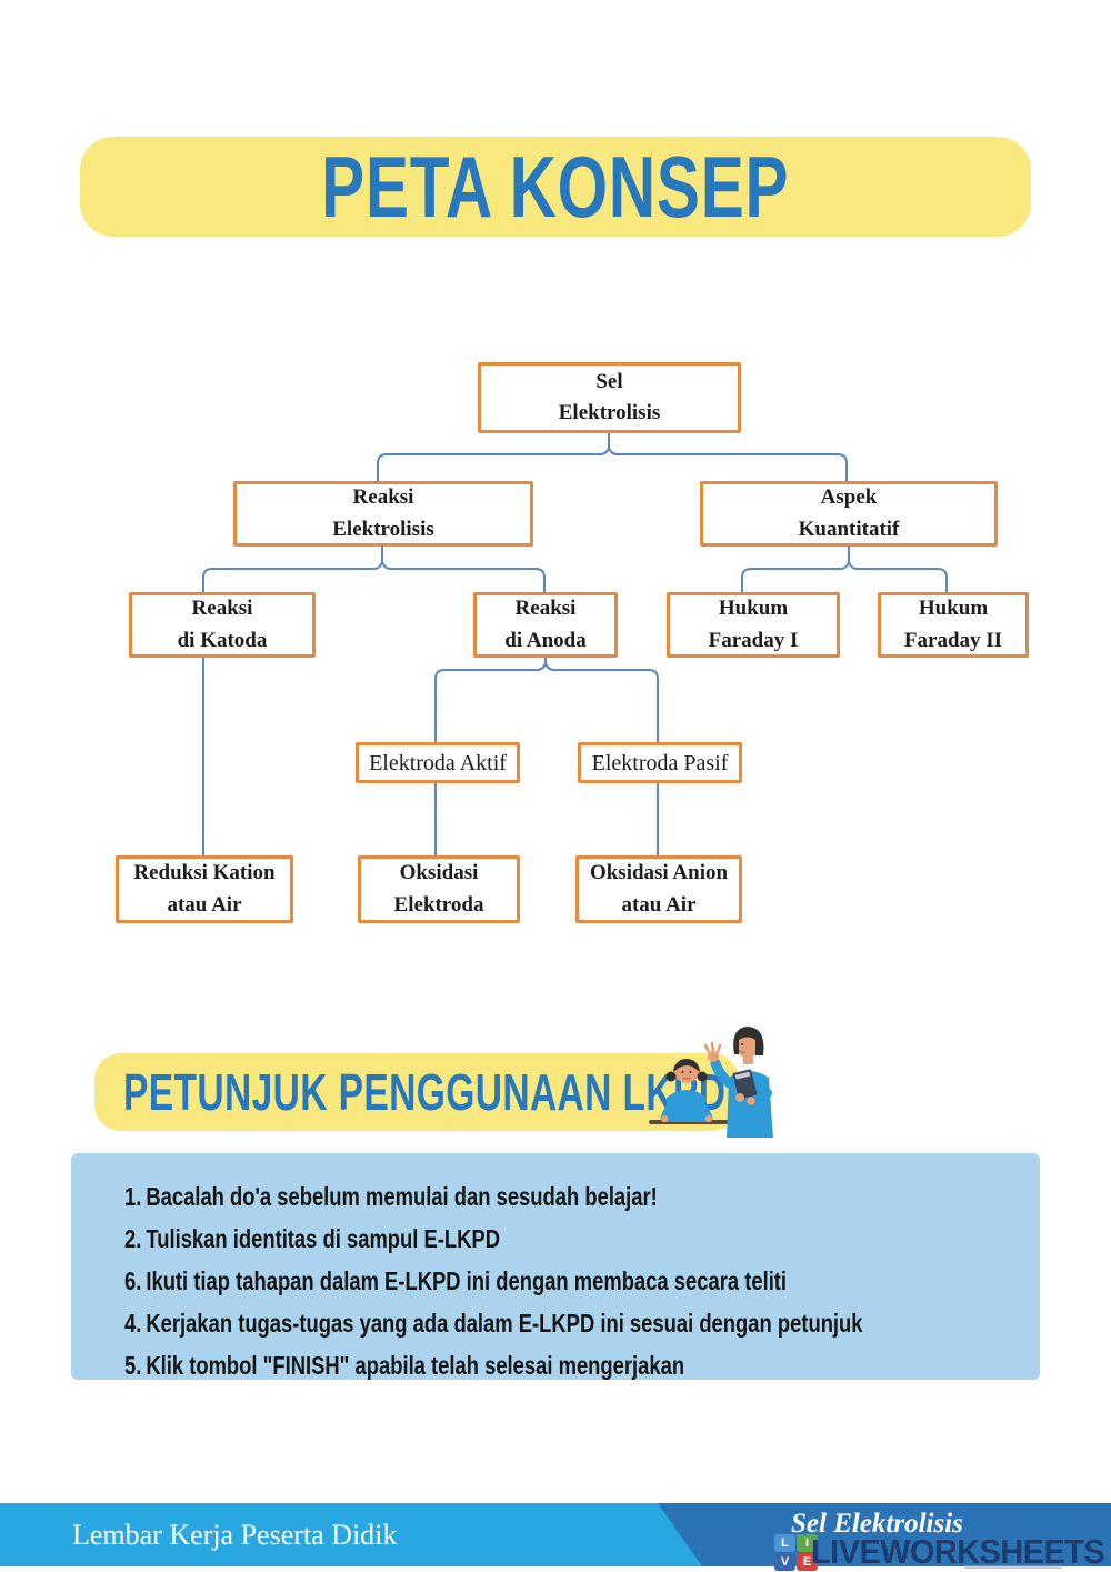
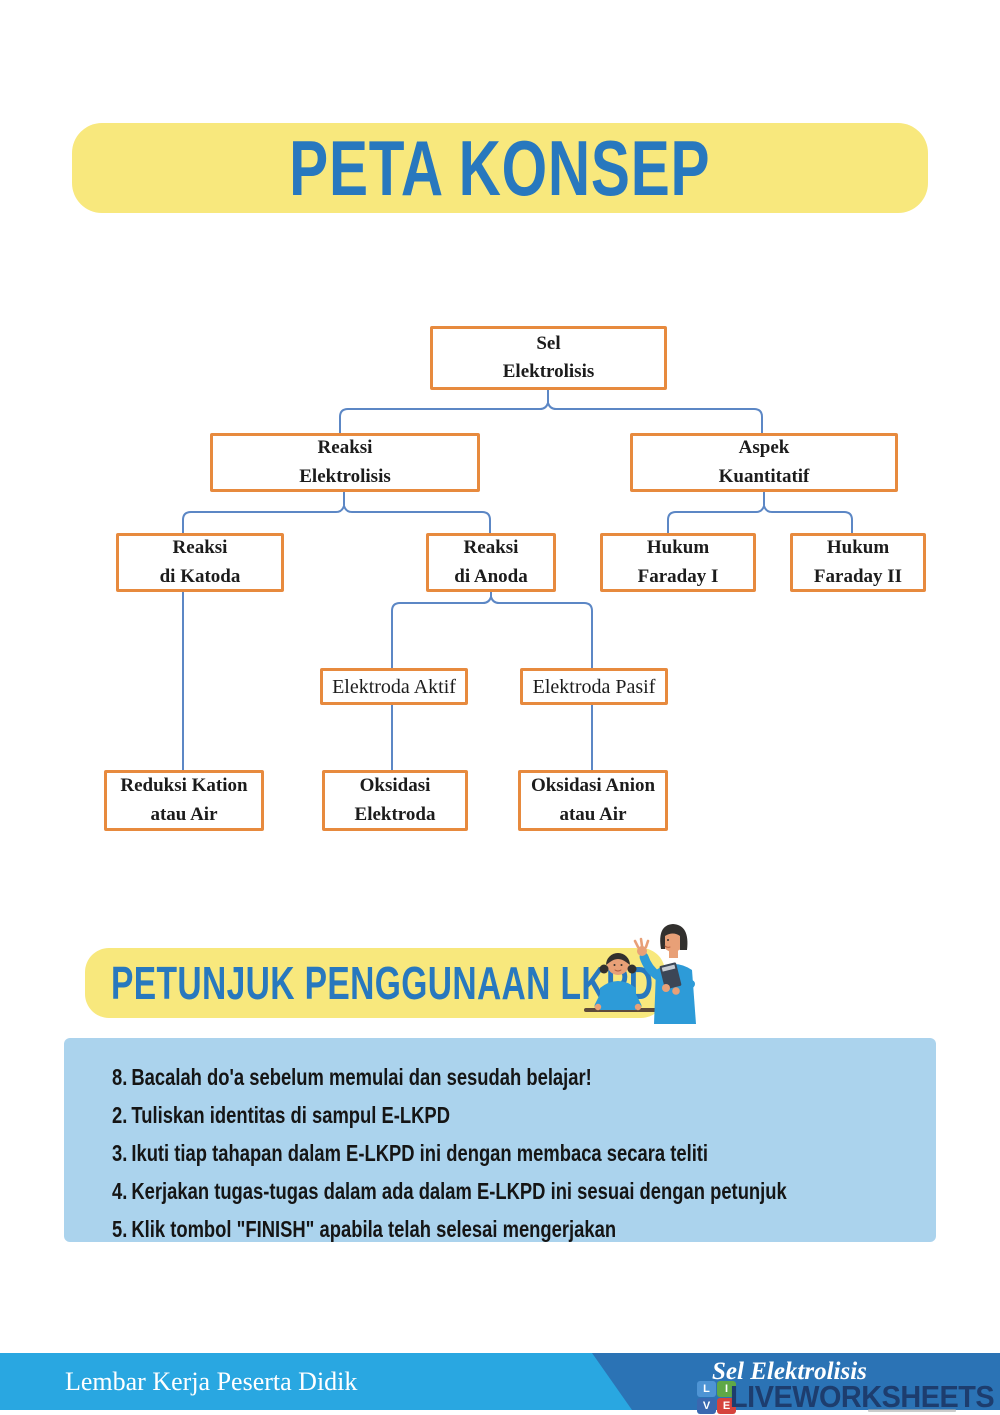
  PETA KONSEP
  Sel
  Elektrolisis
  Reaksi
  Elektrolisis
  Aspek
  Kuantitatif
  Reaksi
  di Katoda
  Reaksi
  di Anoda
  Hukum
  Faraday I
  Hukum
  Faraday II
  Elektroda Aktif
  Elektroda Pasif
  Reduksi Kation
  atau Air
  Oksidasi
  Elektroda
  Oksidasi Anion
  atau Air
  PETUNJUK PENGGUNAAN LKD
- 1.
+ 8.
  Bacalah do'a sebelum memulai dan sesudah belajar!
  2.
  Tuliskan identitas di sampul E-LKPD
- 6.
+ 3.
  Ikuti tiap tahapan dalam E-LKPD ini dengan membaca secara teliti
  4.
- Kerjakan tugas-tugas yang ada dalam E-LKPD ini sesuai dengan petunjuk
+ Kerjakan tugas-tugas dalam ada dalam E-LKPD ini sesuai dengan petunjuk
  5.
  Klik tombol "FINISH" apabila telah selesai mengerjakan
  Lembar Kerja Peserta Didik
  Sel Elektrolisis
  L
  I
  V
  E
  LIVEWORKSHEETS
